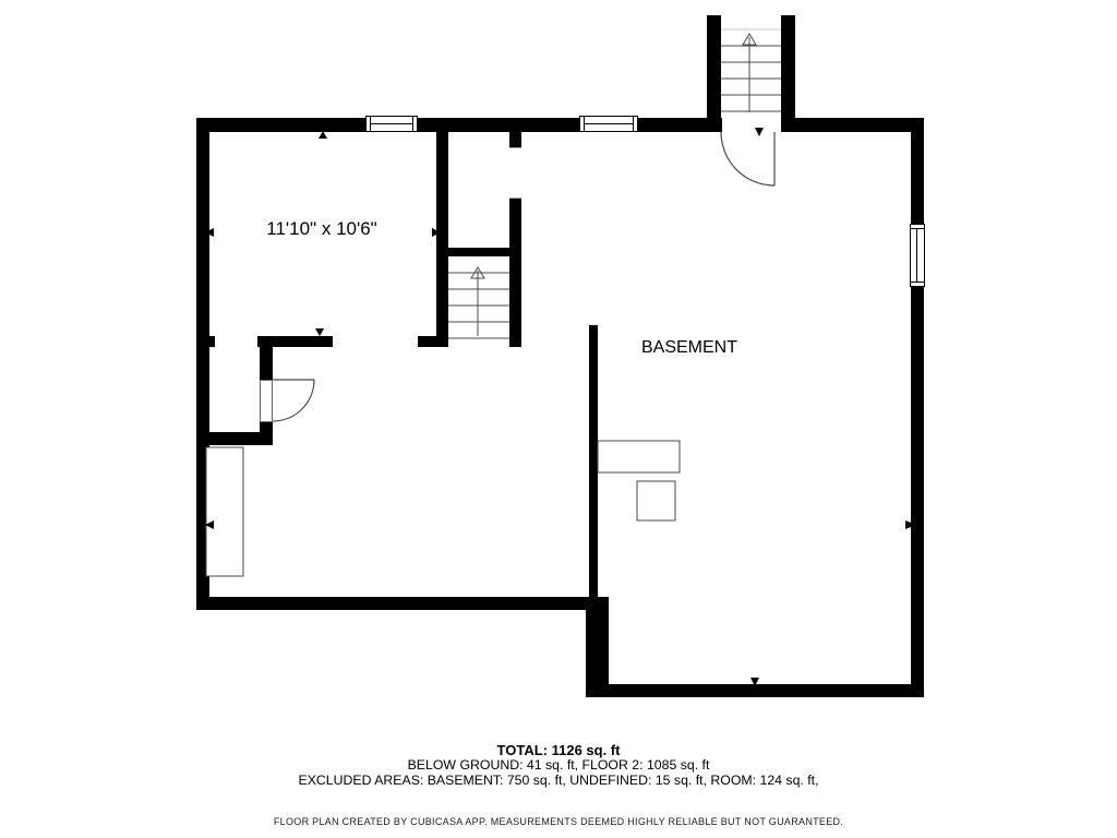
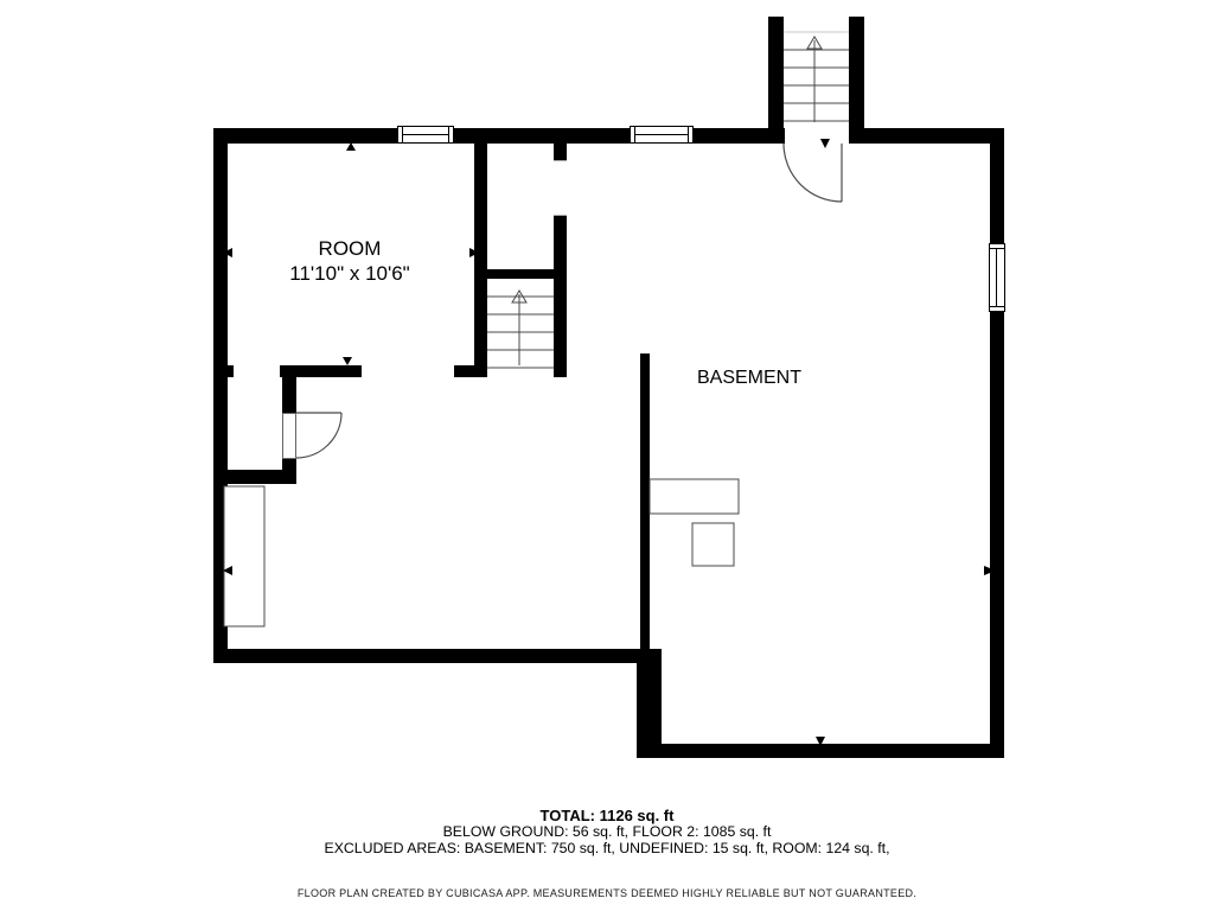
+ ROOM
  11'10" x 10'6"
  BASEMENT
  TOTAL: 1126 sq. ft
- BELOW GROUND: 41 sq. ft, FLOOR 2: 1085 sq. ft
+ BELOW GROUND: 56 sq. ft, FLOOR 2: 1085 sq. ft
  EXCLUDED AREAS: BASEMENT: 750 sq. ft, UNDEFINED: 15 sq. ft, ROOM: 124 sq. ft,
  FLOOR PLAN CREATED BY CUBICASA APP. MEASUREMENTS DEEMED HIGHLY RELIABLE BUT NOT GUARANTEED.
